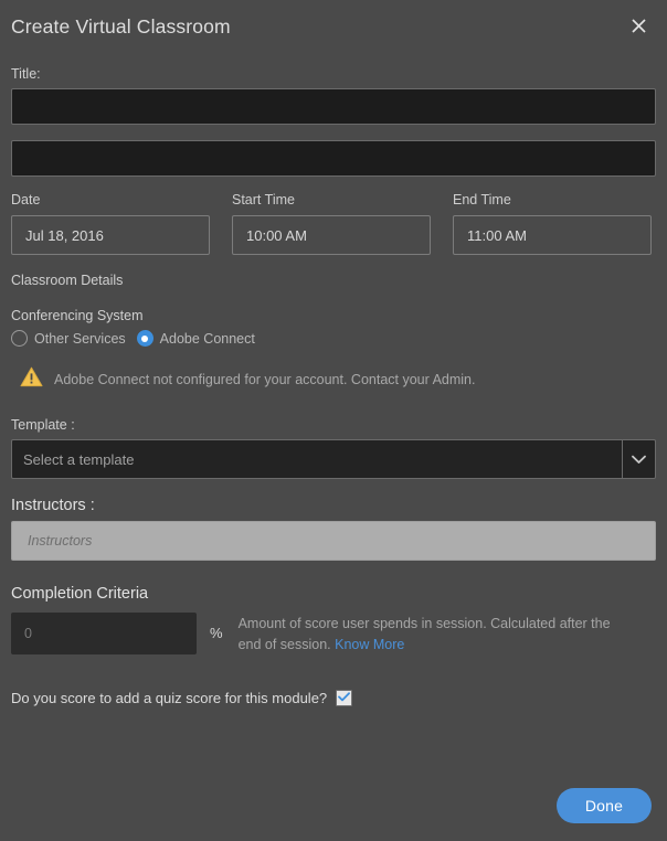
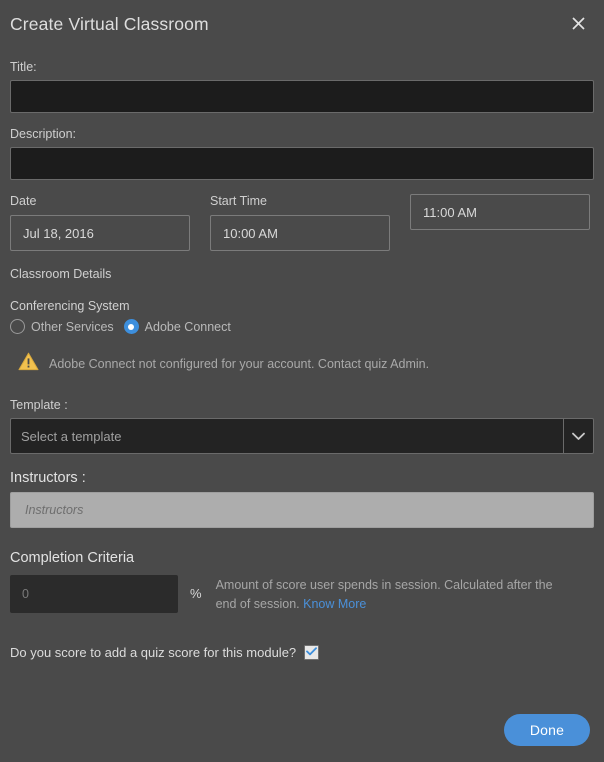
  Create Virtual Classroom
  Title:
+ Description:
  Date
  Jul 18, 2016
  Start Time
  10:00 AM
- End Time
  11:00 AM
  Classroom Details
  Conferencing System
  Other Services
  Adobe Connect
- Adobe Connect not configured for your account. Contact your Admin.
+ Adobe Connect not configured for your account. Contact quiz Admin.
  Template :
  Select a template
  Instructors :
  Instructors
  Completion Criteria
  0
  %
  Amount of score user spends in session. Calculated after the end of session. Know More
  Do you score to add a quiz score for this module?
  Done
